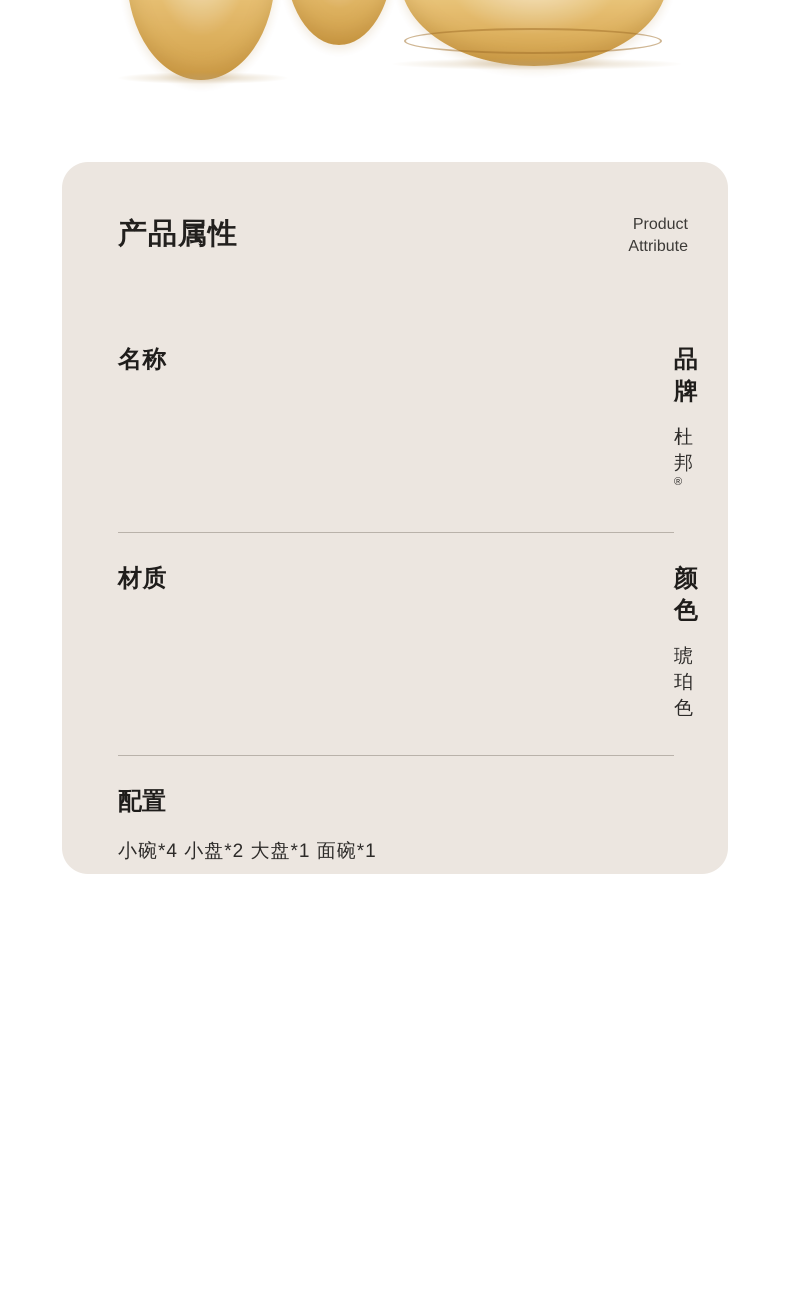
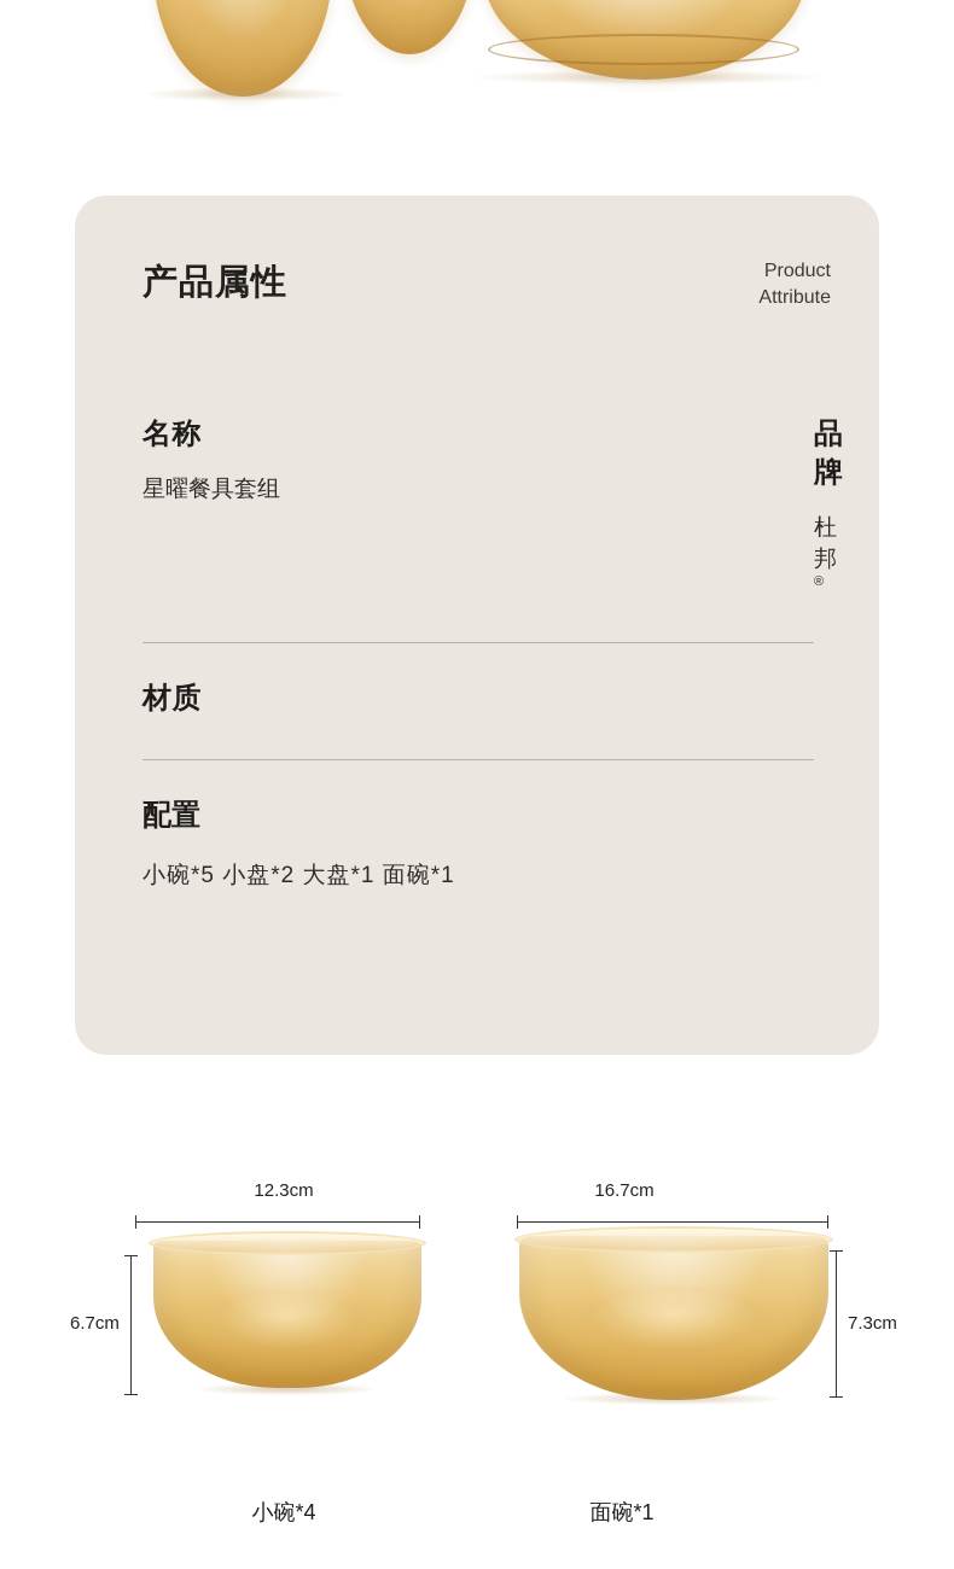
  产品属性
  Product
  Attribute
  名称
+ 星曜餐具套组
  品牌
  杜邦®
  材质
- 颜色
- 琥珀色
  配置
- 小碗*4 小盘*2 大盘*1 面碗*1
+ 小碗*5 小盘*2 大盘*1 面碗*1
+ 12.3cm
+ 6.7cm
+ 小碗*4
+ 16.7cm
+ 7.3cm
+ 面碗*1
